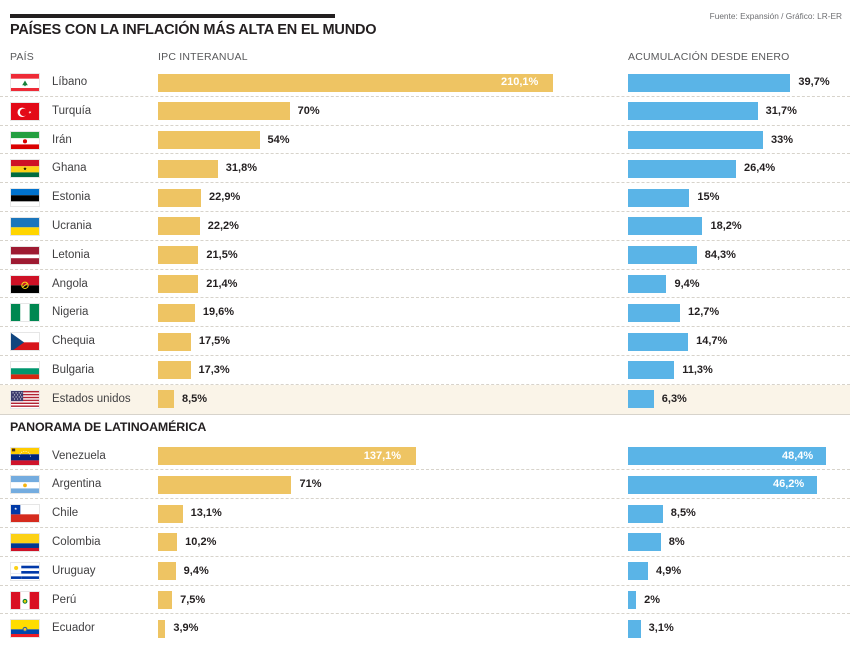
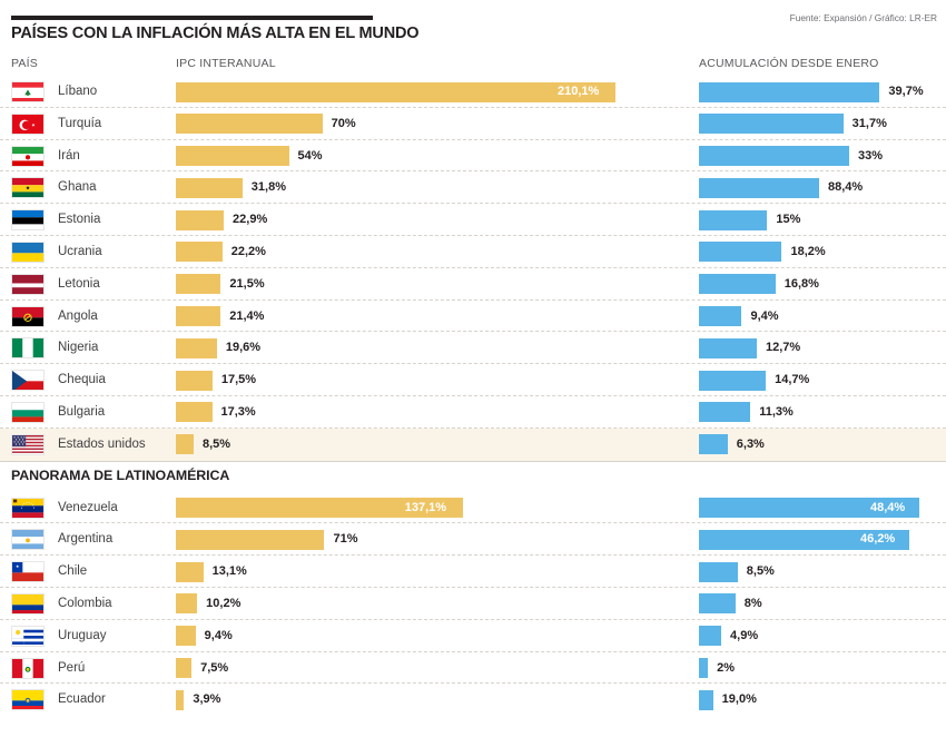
  PAÍSES CON LA INFLACIÓN MÁS ALTA EN EL MUNDO
  Fuente: Expansión / Gráfico: LR-ER
  PAÍS
  IPC INTERANUAL
  ACUMULACIÓN DESDE ENERO
  Líbano
  210,1%
  39,7%
  Turquía
  70%
  31,7%
  Irán
  54%
  33%
  Ghana
  31,8%
- 26,4%
+ 88,4%
  Estonia
  22,9%
  15%
  Ucrania
  22,2%
  18,2%
  Letonia
  21,5%
- 84,3%
+ 16,8%
  Angola
  21,4%
  9,4%
  Nigeria
  19,6%
  12,7%
  Chequia
  17,5%
  14,7%
  Bulgaria
  17,3%
  11,3%
  Estados unidos
  8,5%
  6,3%
  PANORAMA DE LATINOAMÉRICA
  Venezuela
  137,1%
  48,4%
  Argentina
  71%
  46,2%
  Chile
  13,1%
  8,5%
  Colombia
  10,2%
  8%
  Uruguay
  9,4%
  4,9%
  Perú
  7,5%
  2%
  Ecuador
  3,9%
- 3,1%
+ 19,0%
